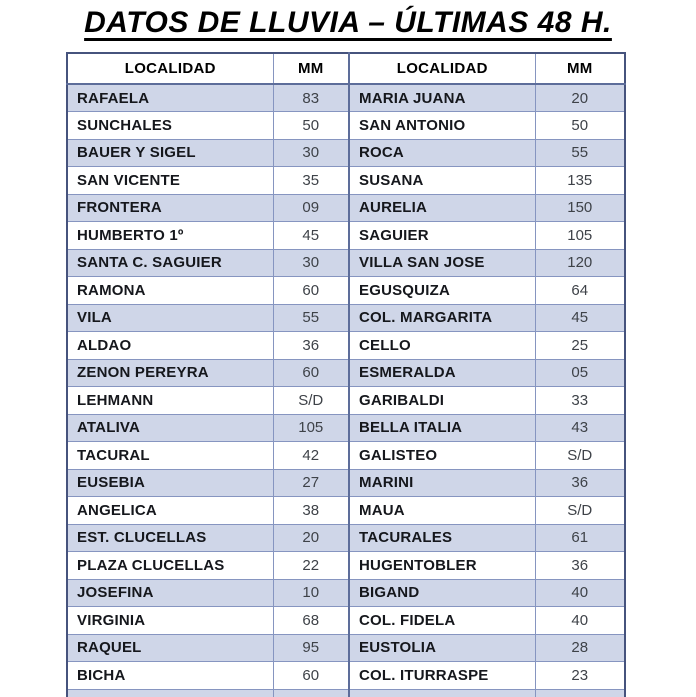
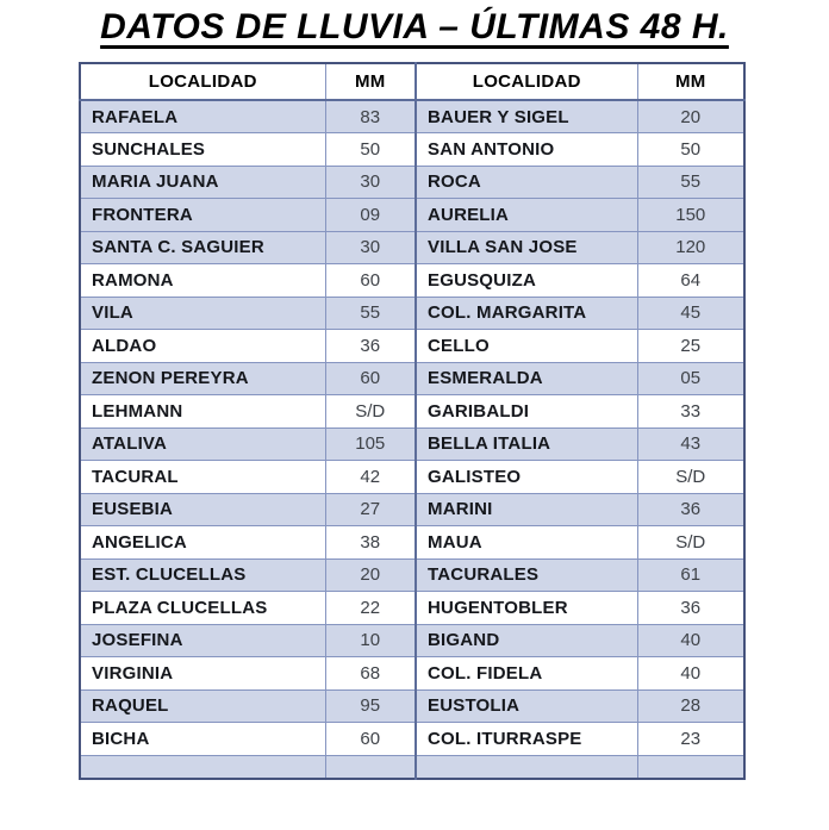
  DATOS DE LLUVIA – ÚLTIMAS 48 H.
  LOCALIDAD	MM	LOCALIDAD	MM
- RAFAELA	83	MARIA JUANA	20
+ RAFAELA	83	BAUER Y SIGEL	20
  SUNCHALES	50	SAN ANTONIO	50
- BAUER Y SIGEL	30	ROCA	55
+ MARIA JUANA	30	ROCA	55
- SAN VICENTE	35	SUSANA	135
  FRONTERA	09	AURELIA	150
- HUMBERTO 1º	45	SAGUIER	105
  SANTA C. SAGUIER	30	VILLA SAN JOSE	120
  RAMONA	60	EGUSQUIZA	64
  VILA	55	COL. MARGARITA	45
  ALDAO	36	CELLO	25
  ZENON PEREYRA	60	ESMERALDA	05
  LEHMANN	S/D	GARIBALDI	33
  ATALIVA	105	BELLA ITALIA	43
  TACURAL	42	GALISTEO	S/D
  EUSEBIA	27	MARINI	36
  ANGELICA	38	MAUA	S/D
  EST. CLUCELLAS	20	TACURALES	61
  PLAZA CLUCELLAS	22	HUGENTOBLER	36
  JOSEFINA	10	BIGAND	40
  VIRGINIA	68	COL. FIDELA	40
  RAQUEL	95	EUSTOLIA	28
  BICHA	60	COL. ITURRASPE	23
